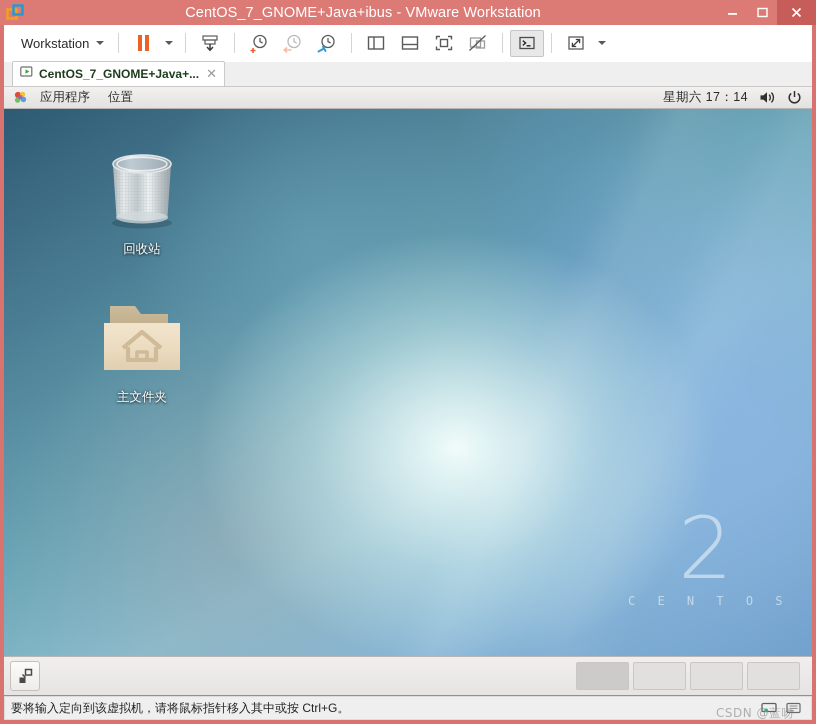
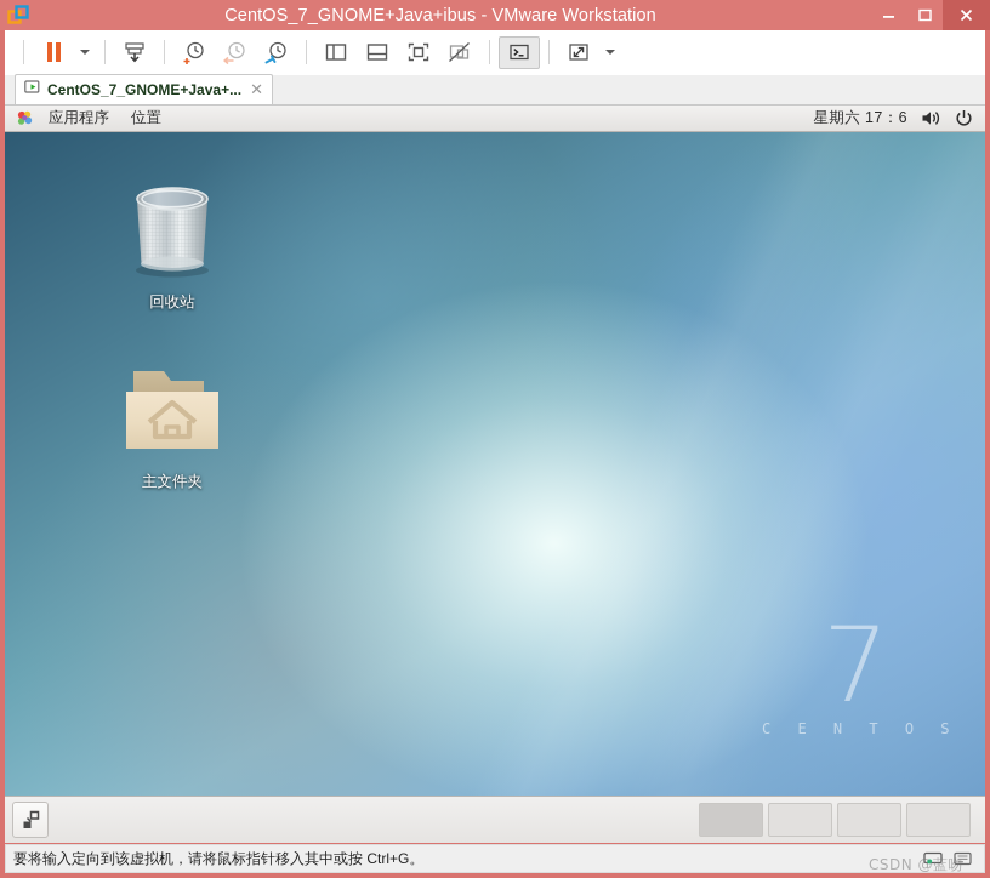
  CentOS_7_GNOME+Java+ibus - VMware Workstation
- Workstation
  CentOS_7_GNOME+Java+...
  ✕
  应用程序
  位置
- 星期六 17：14
+ 星期六 17：6
  回收站
  主文件夹
- 2
+ 7
  C E N T O S
  要将输入定向到该虚拟机，请将鼠标指针移入其中或按 Ctrl+G。
  CSDN @蓝吻
